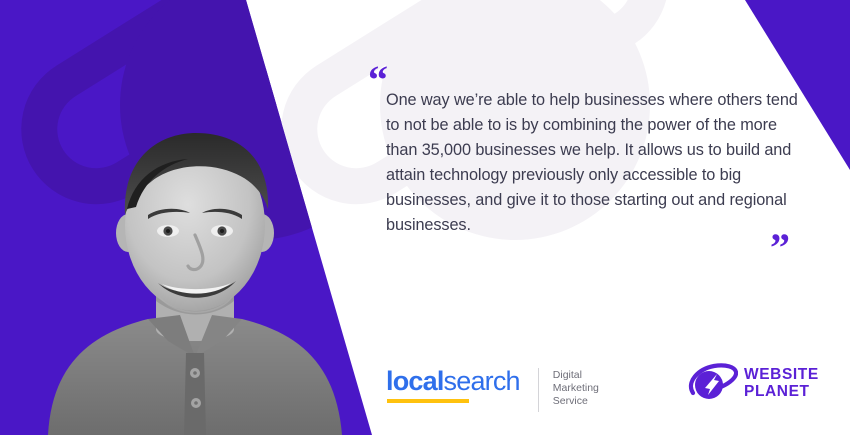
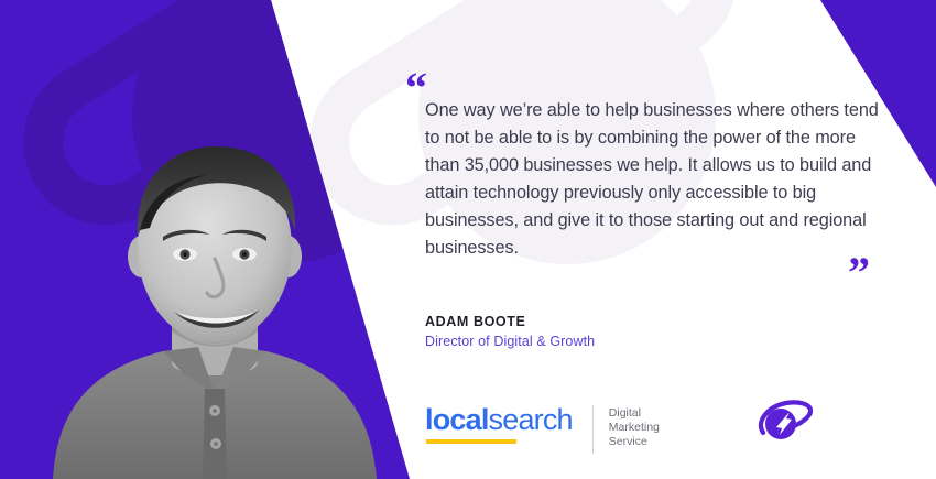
  “
  One way we’re able to help businesses where others tend to not be able to is by combining the power of the more than 35,000 businesses we help. It allows us to build and attain technology previously only accessible to big businesses, and give it to those starting out and regional businesses.
  ”
+ ADAM BOOTE
+ Director of Digital & Growth
  localsearch
  Digital
  Marketing
  Service
- WEBSITE
- PLANET
